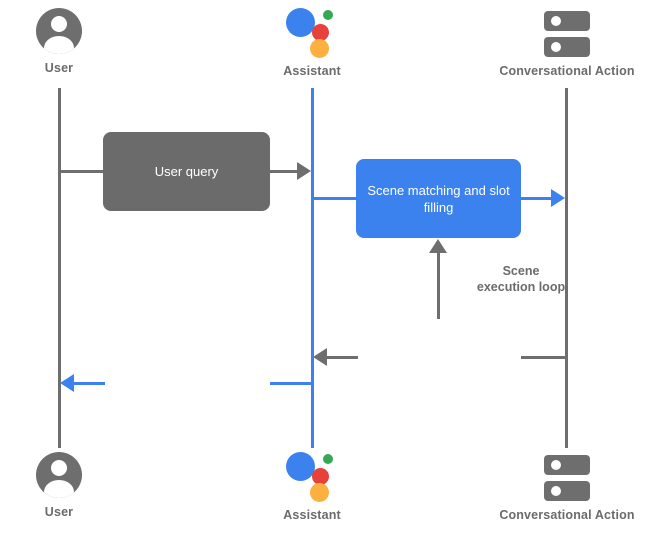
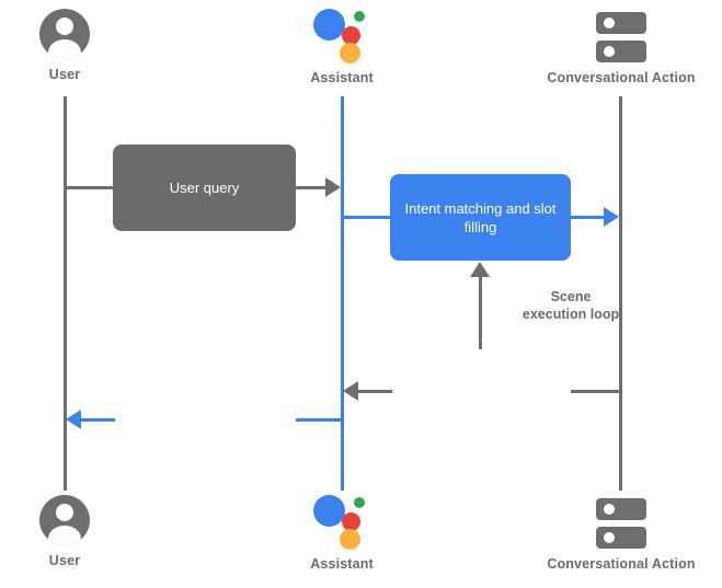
  User
  Assistant
  Conversational Action
  User query
- Scene matching and slot filling
+ Intent matching and slot filling
  Scene
  execution loop
  User
  Assistant
  Conversational Action
